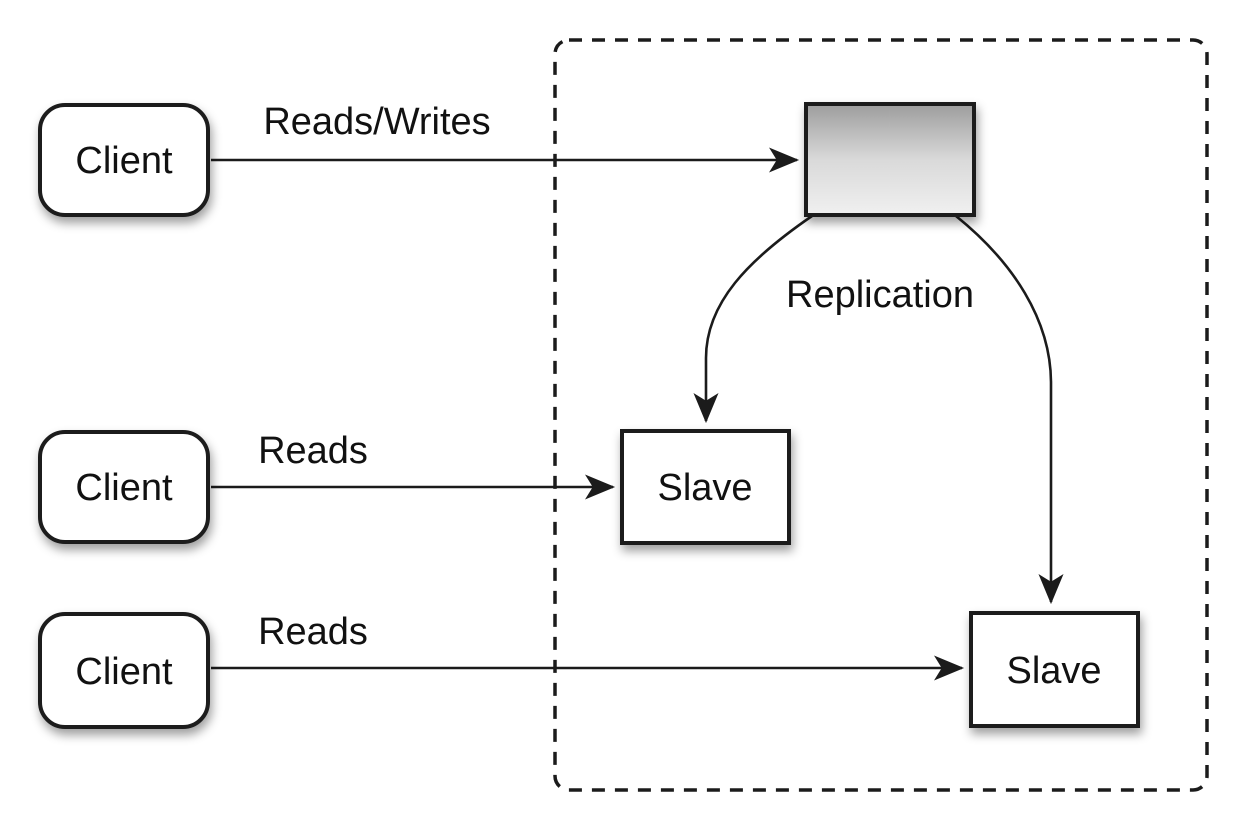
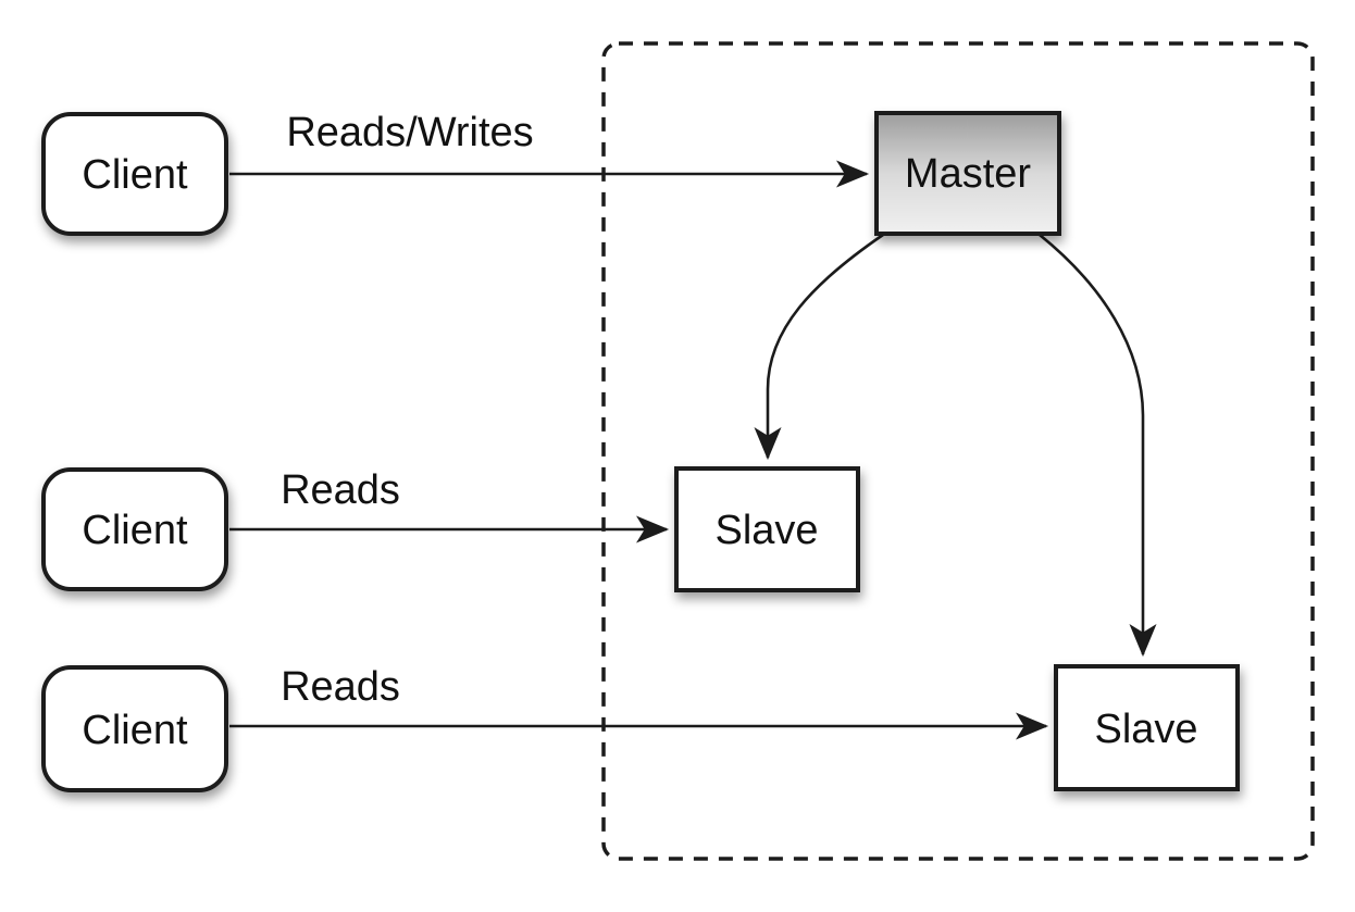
  Client
  Client
  Client
+ Master
  Slave
  Slave
  Reads/Writes
  Reads
  Reads
- Replication
